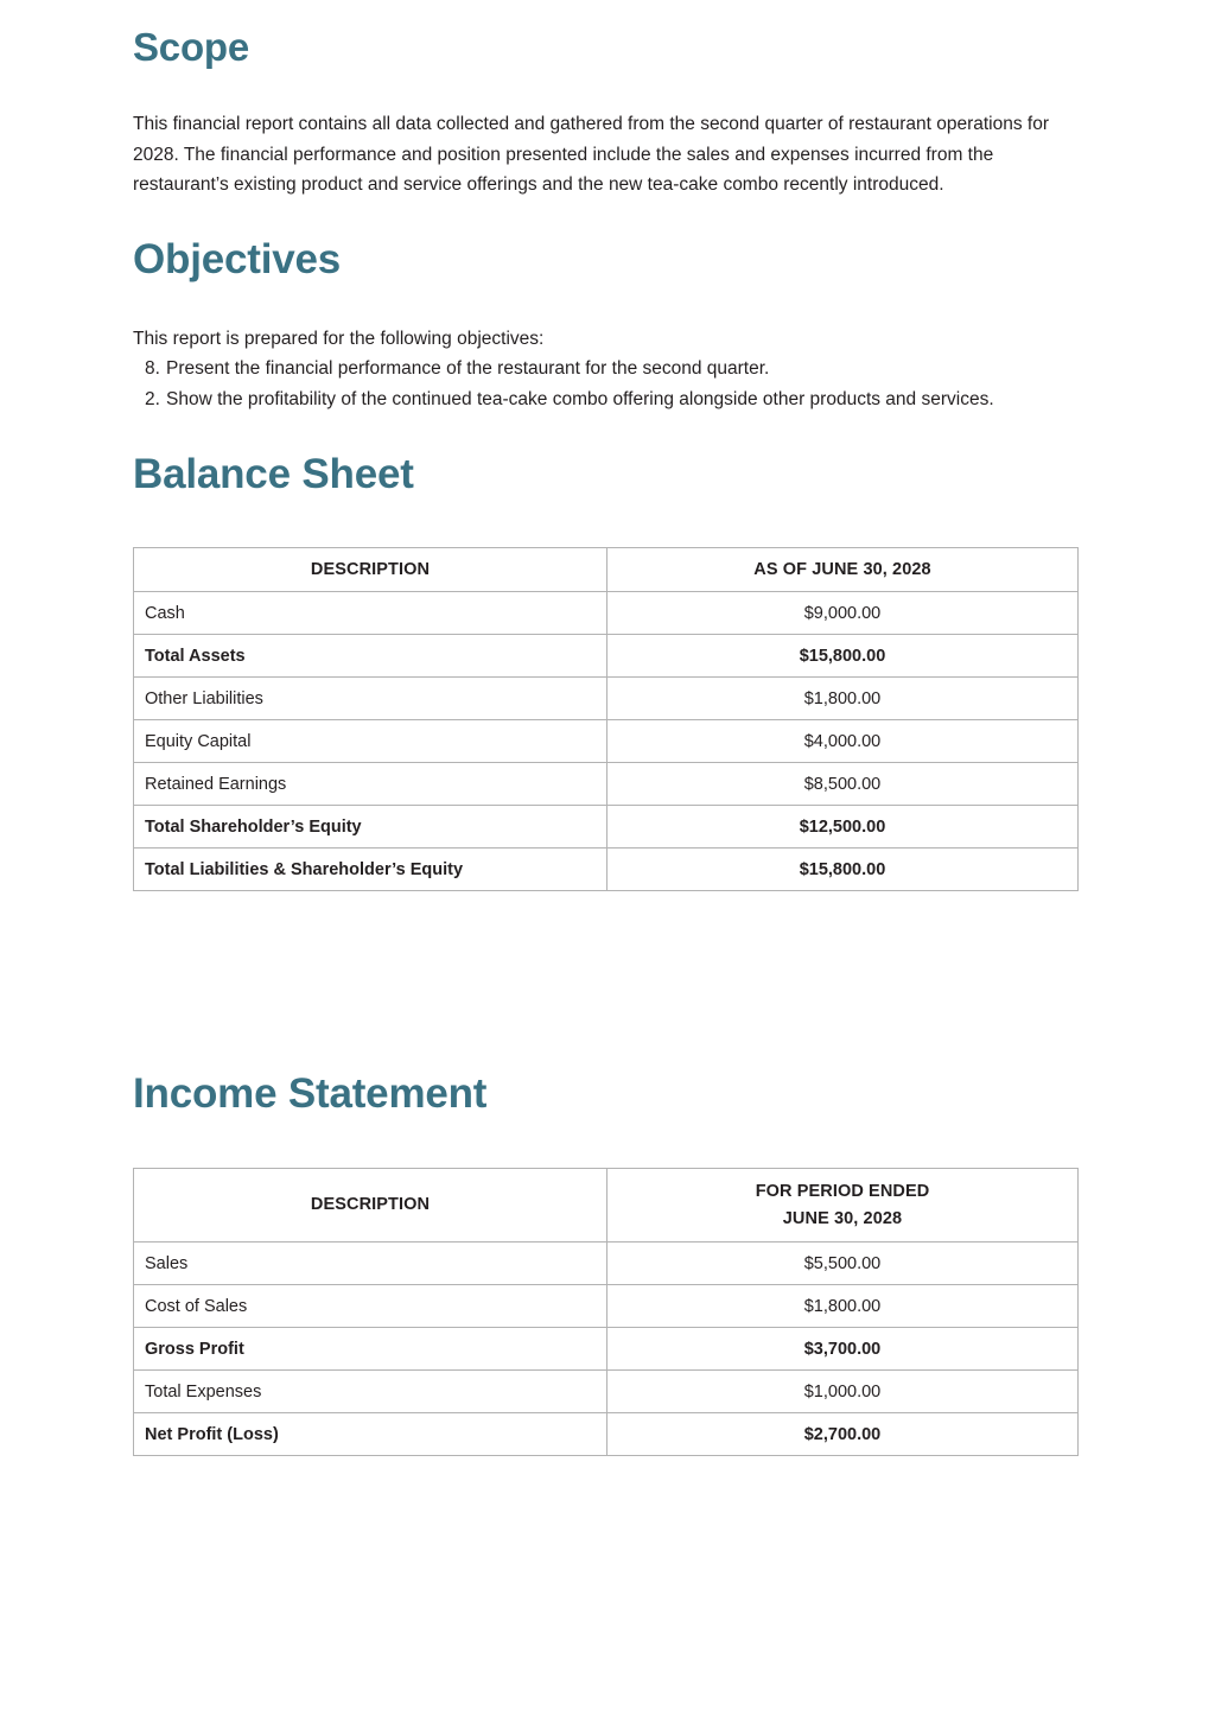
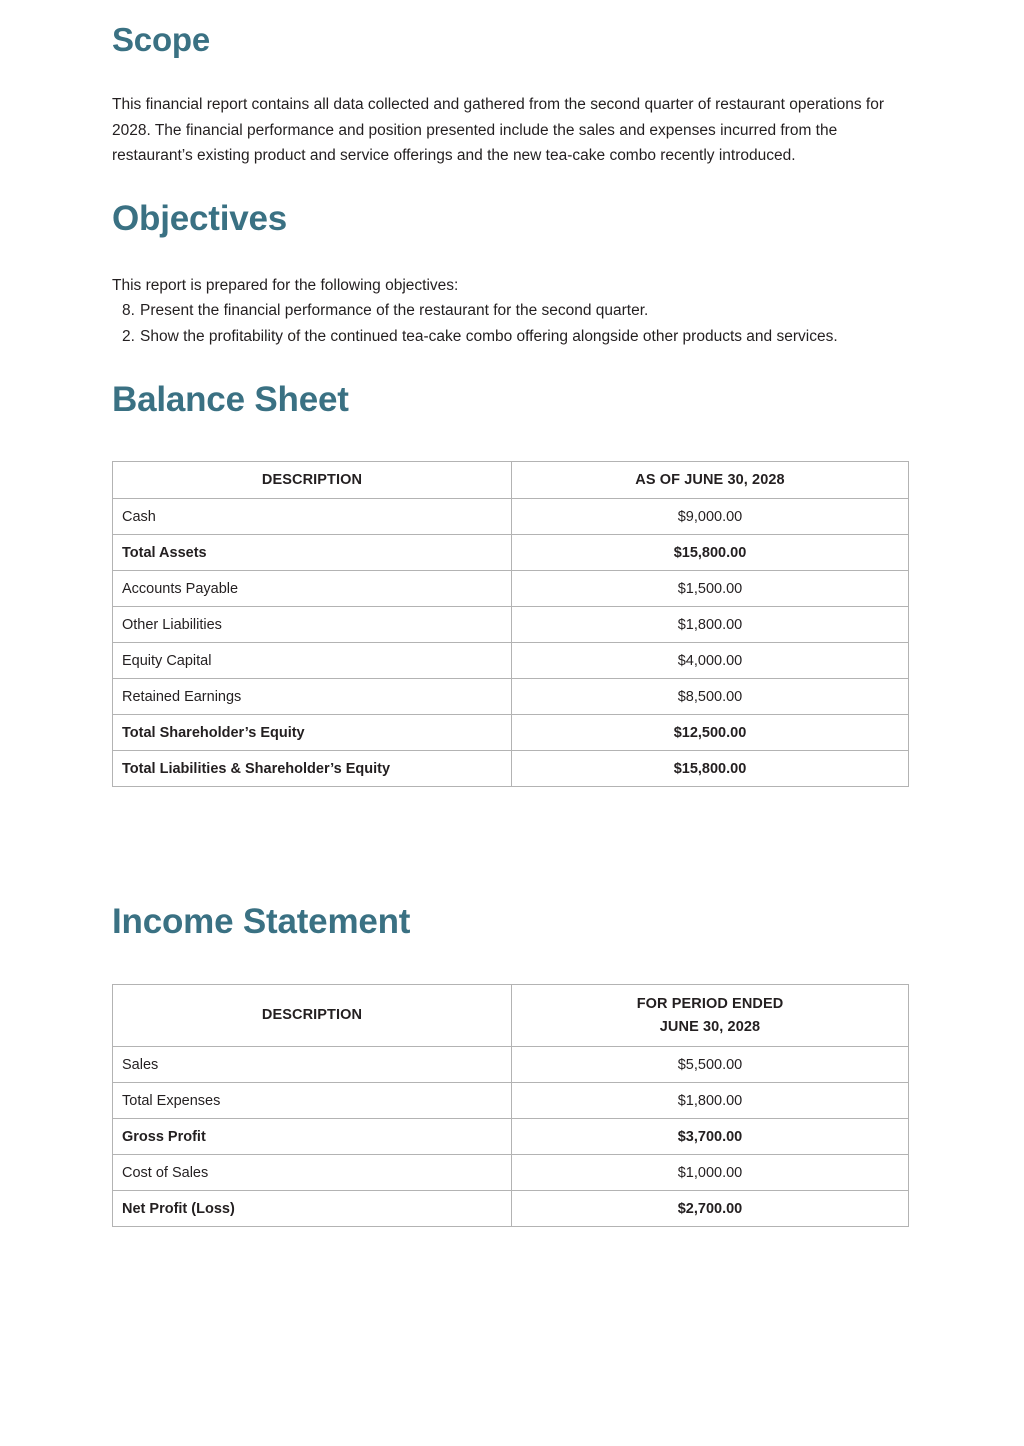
  Scope
  This financial report contains all data collected and gathered from the second quarter of restaurant operations for 2028. The financial performance and position presented include the sales and expenses incurred from the restaurant’s existing product and service offerings and the new tea-cake combo recently introduced.
  Objectives
  This report is prepared for the following objectives:
  8.
  Present the financial performance of the restaurant for the second quarter.
  2.
  Show the profitability of the continued tea-cake combo offering alongside other products and services.
  Balance Sheet
  DESCRIPTION	AS OF JUNE 30, 2028
  Cash	$9,000.00
  Total Assets	$15,800.00
+ Accounts Payable	$1,500.00
  Other Liabilities	$1,800.00
  Equity Capital	$4,000.00
  Retained Earnings	$8,500.00
  Total Shareholder’s Equity	$12,500.00
  Total Liabilities & Shareholder’s Equity	$15,800.00
  Income Statement
  DESCRIPTION	FOR PERIOD ENDED JUNE 30, 2028
  Sales	$5,500.00
- Cost of Sales	$1,800.00
+ Total Expenses	$1,800.00
  Gross Profit	$3,700.00
- Total Expenses	$1,000.00
+ Cost of Sales	$1,000.00
  Net Profit (Loss)	$2,700.00
